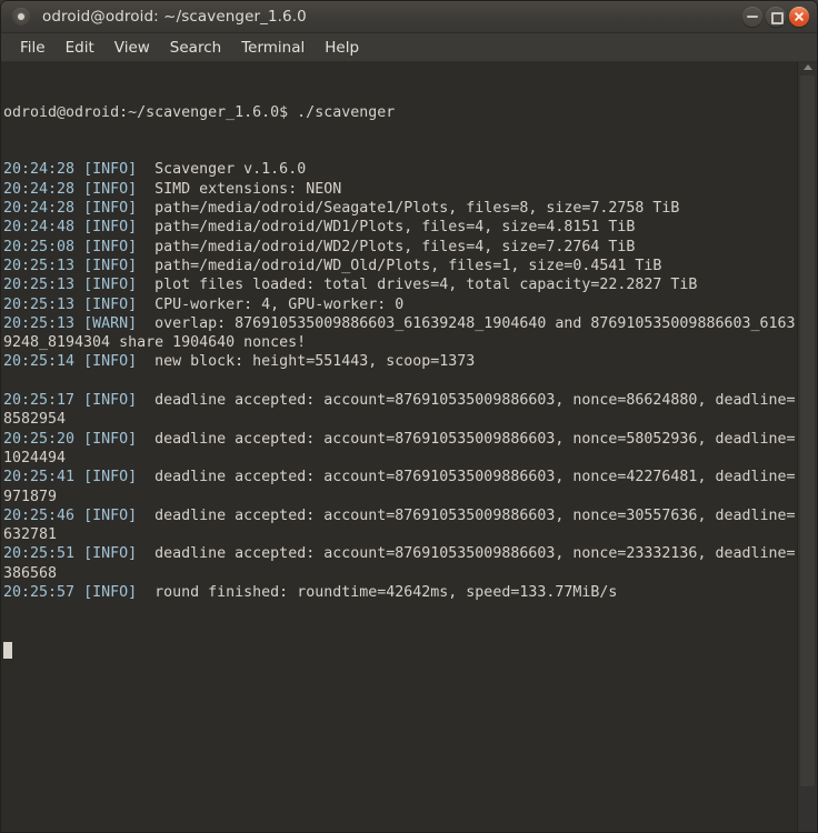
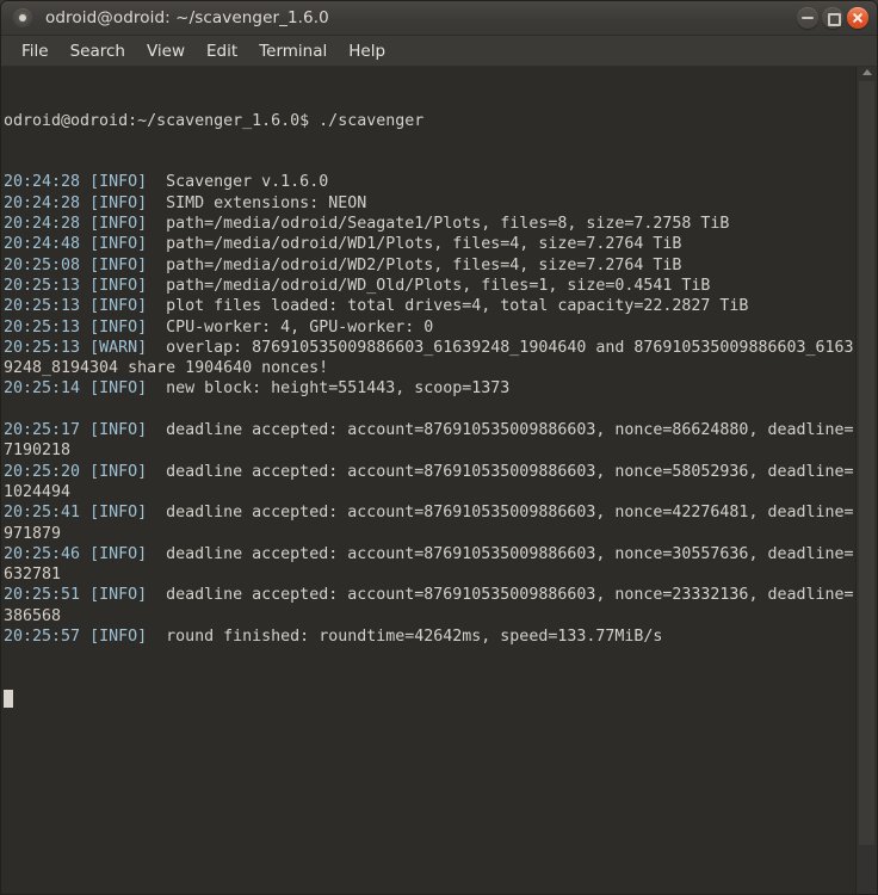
  odroid@odroid: ~/scavenger_1.6.0
  File
- Edit
+ Search
  View
- Search
+ Edit
  Terminal
  Help
  odroid@odroid:~/scavenger_1.6.0$ ./scavenger
  20:24:28 [INFO] Scavenger v.1.6.0
  20:24:28 [INFO] SIMD extensions: NEON
  20:24:28 [INFO] path=/media/odroid/Seagate1/Plots, files=8, size=7.2758 TiB
- 20:24:48 [INFO] path=/media/odroid/WD1/Plots, files=4, size=4.8151 TiB
+ 20:24:48 [INFO] path=/media/odroid/WD1/Plots, files=4, size=7.2764 TiB
  20:25:08 [INFO] path=/media/odroid/WD2/Plots, files=4, size=7.2764 TiB
  20:25:13 [INFO] path=/media/odroid/WD_Old/Plots, files=1, size=0.4541 TiB
  20:25:13 [INFO] plot files loaded: total drives=4, total capacity=22.2827 TiB
  20:25:13 [INFO] CPU-worker: 4, GPU-worker: 0
  20:25:13 [WARN] overlap: 876910535009886603_61639248_1904640 and 876910535009886603_61639248_8194304 share 1904640 nonces!
  20:25:14 [INFO] new block: height=551443, scoop=1373
- 20:25:17 [INFO] deadline accepted: account=876910535009886603, nonce=86624880, deadline=8582954
+ 20:25:17 [INFO] deadline accepted: account=876910535009886603, nonce=86624880, deadline=7190218
  20:25:20 [INFO] deadline accepted: account=876910535009886603, nonce=58052936, deadline=1024494
  20:25:41 [INFO] deadline accepted: account=876910535009886603, nonce=42276481, deadline=971879
  20:25:46 [INFO] deadline accepted: account=876910535009886603, nonce=30557636, deadline=632781
  20:25:51 [INFO] deadline accepted: account=876910535009886603, nonce=23332136, deadline=386568
  20:25:57 [INFO] round finished: roundtime=42642ms, speed=133.77MiB/s
